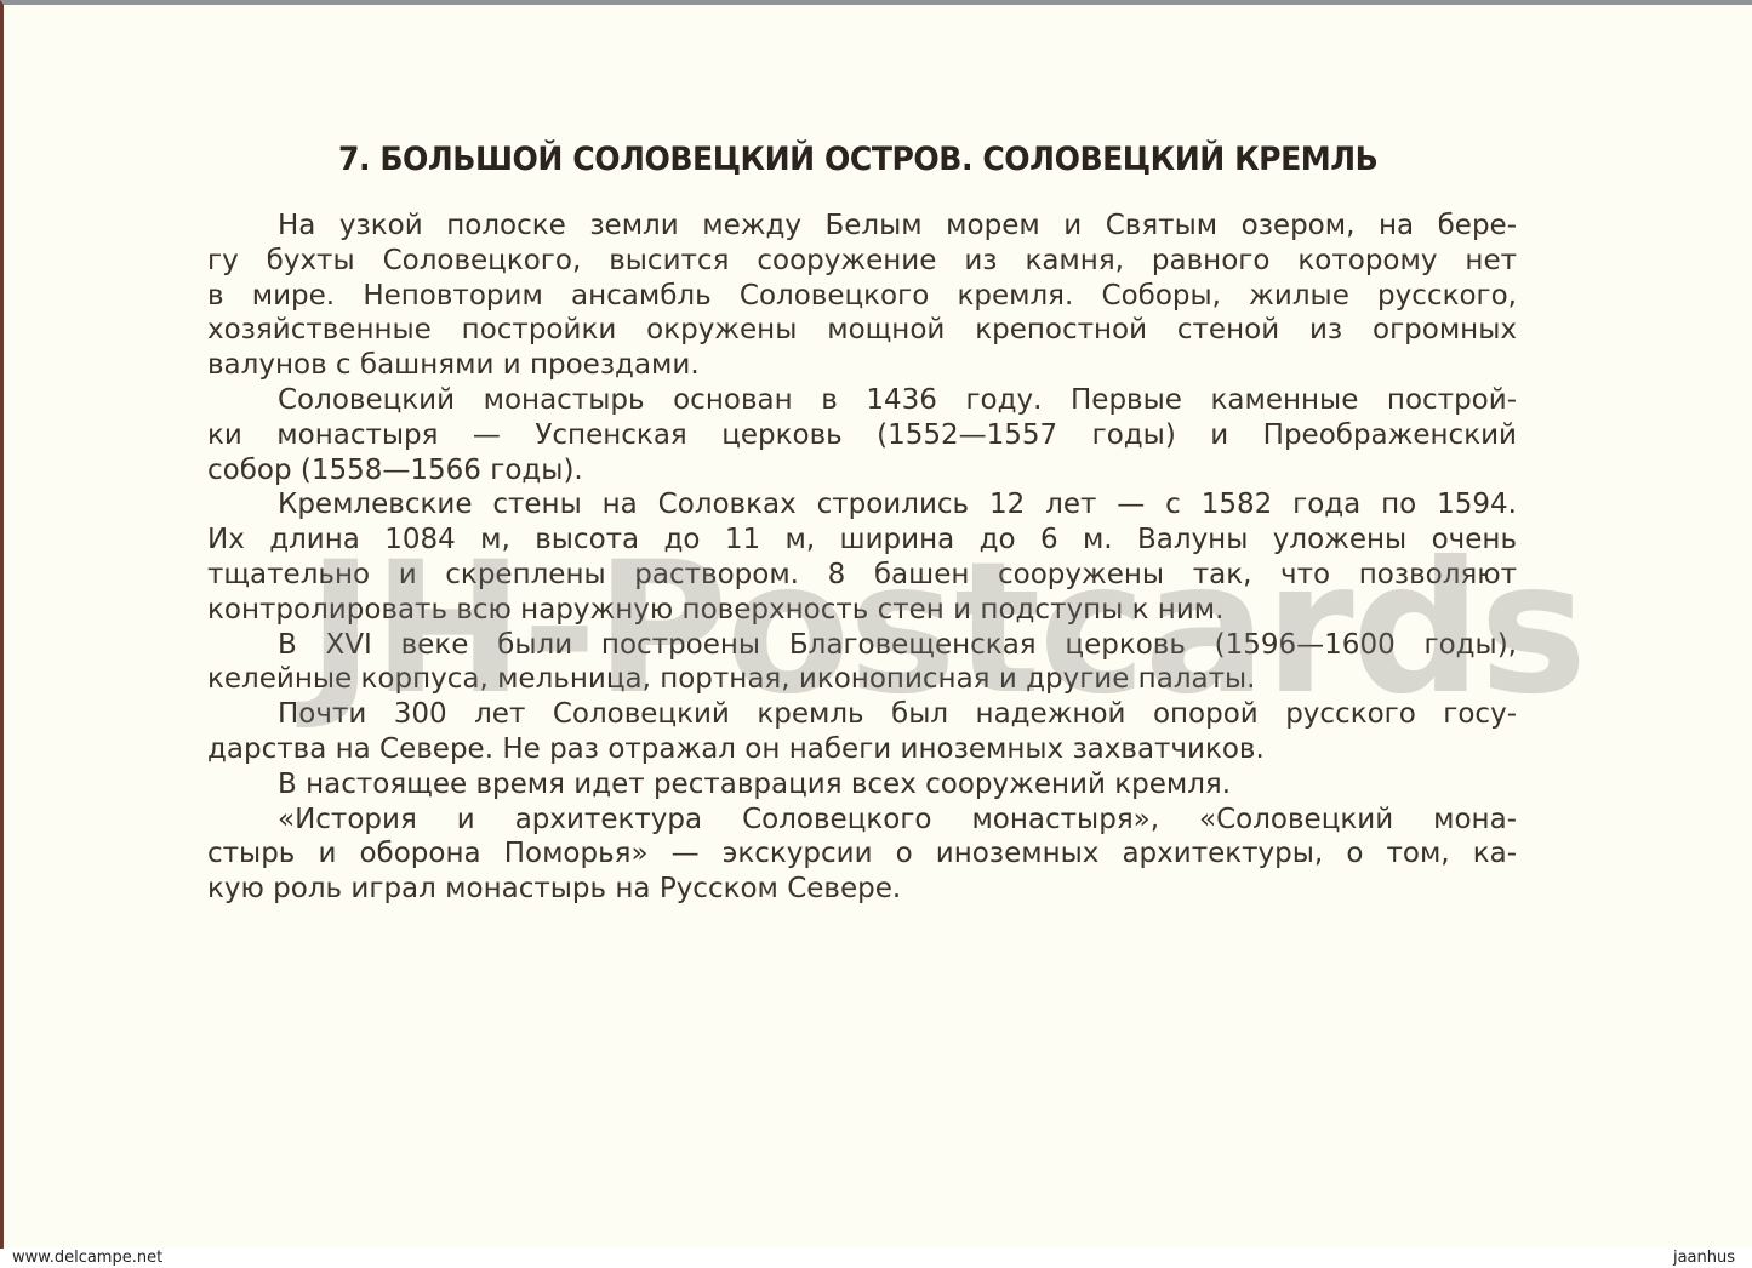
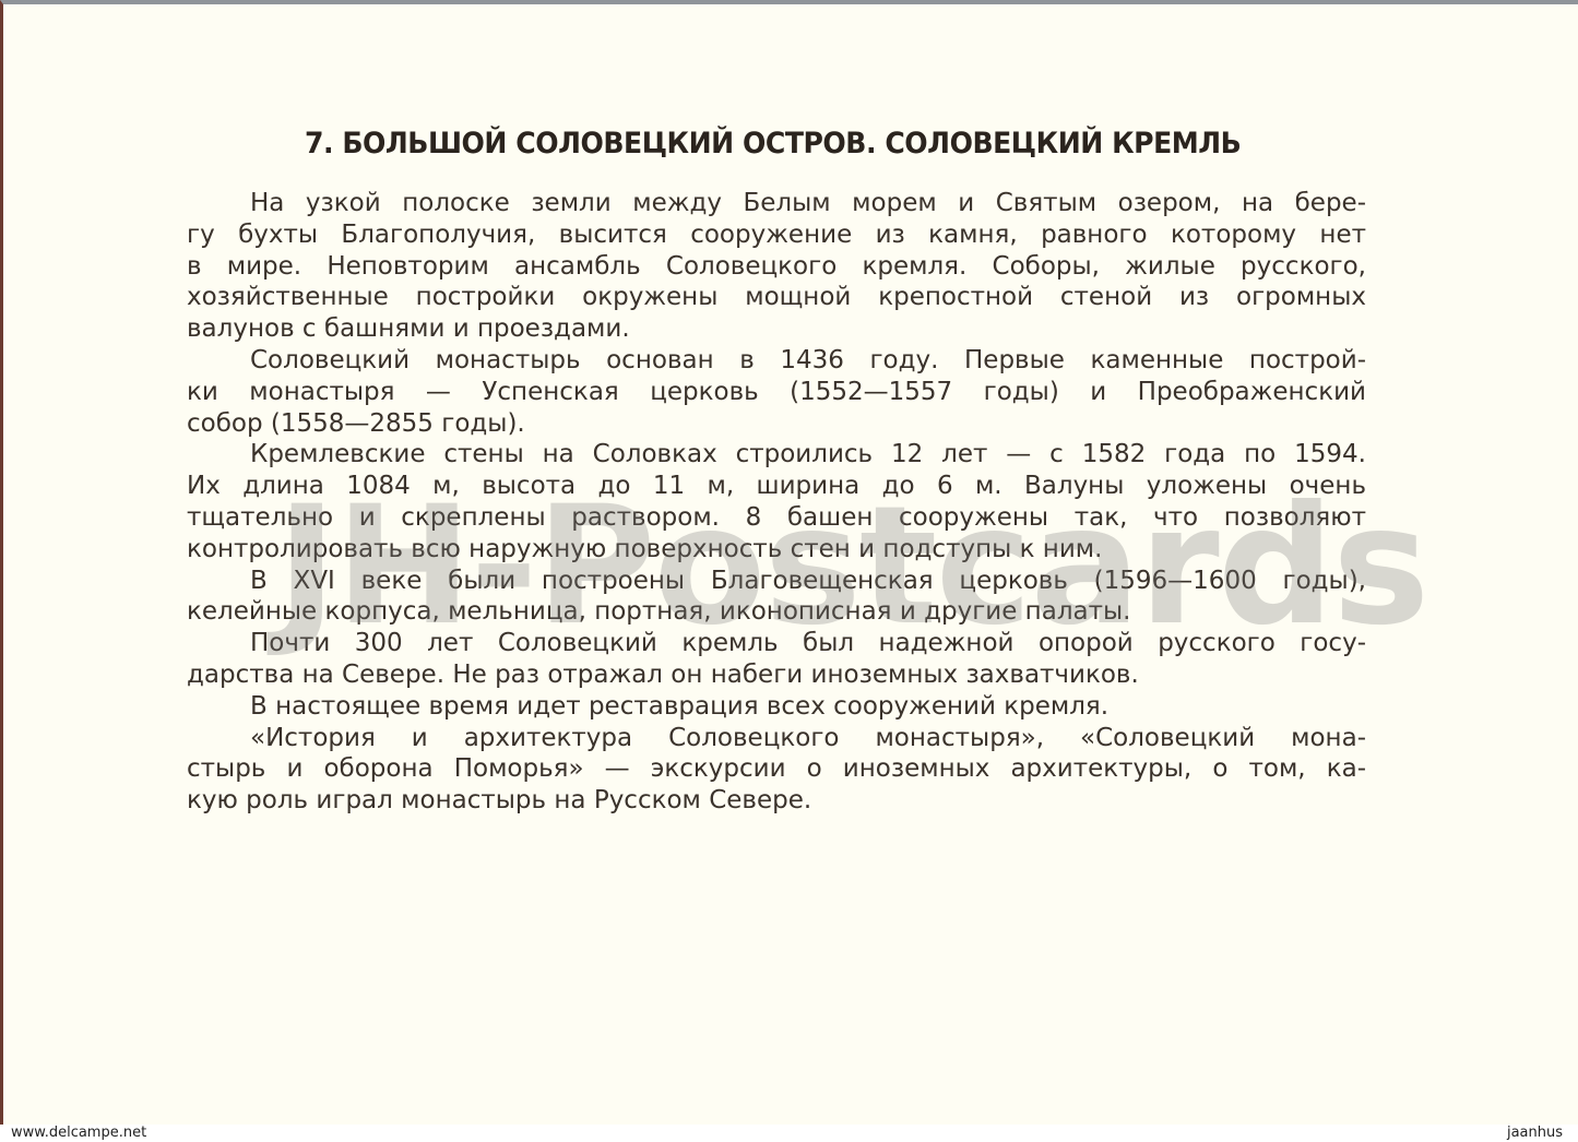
  7. БОЛЬШОЙ СОЛОВЕЦКИЙ ОСТРОВ. СОЛОВЕЦКИЙ КРЕМЛЬ
  На узкой полоске земли между Белым морем и Святым озером, на бере-
- гу бухты Соловецкого, высится сооружение из камня, равного которому нет
+ гу бухты Благополучия, высится сооружение из камня, равного которому нет
  в мире. Неповторим ансамбль Соловецкого кремля. Соборы, жилые русского,
  хозяйственные постройки окружены мощной крепостной стеной из огромных
  валунов с башнями и проездами.
  Соловецкий монастырь основан в 1436 году. Первые каменные построй-
  ки монастыря — Успенская церковь (1552—1557 годы) и Преображенский
- собор (1558—1566 годы).
+ собор (1558—2855 годы).
  Кремлевские стены на Соловках строились 12 лет — с 1582 года по 1594.
  Их длина 1084 м, высота до 11 м, ширина до 6 м. Валуны уложены очень
  тщательно и скреплены раствором. 8 башен сооружены так, что позволяют
  контролировать всю наружную поверхность стен и подступы к ним.
  В XVI веке были построены Благовещенская церковь (1596—1600 годы),
  келейные корпуса, мельница, портная, иконописная и другие палаты.
  Почти 300 лет Соловецкий кремль был надежной опорой русского госу-
  дарства на Севере. Не раз отражал он набеги иноземных захватчиков.
  В настоящее время идет реставрация всех сооружений кремля.
  «История и архитектура Соловецкого монастыря», «Соловецкий мона-
  стырь и оборона Поморья» — экскурсии о иноземных архитектуры, о том, ка-
  кую роль играл монастырь на Русском Севере.
  JH-Postcards
  www.delcampe.net
  jaanhus
